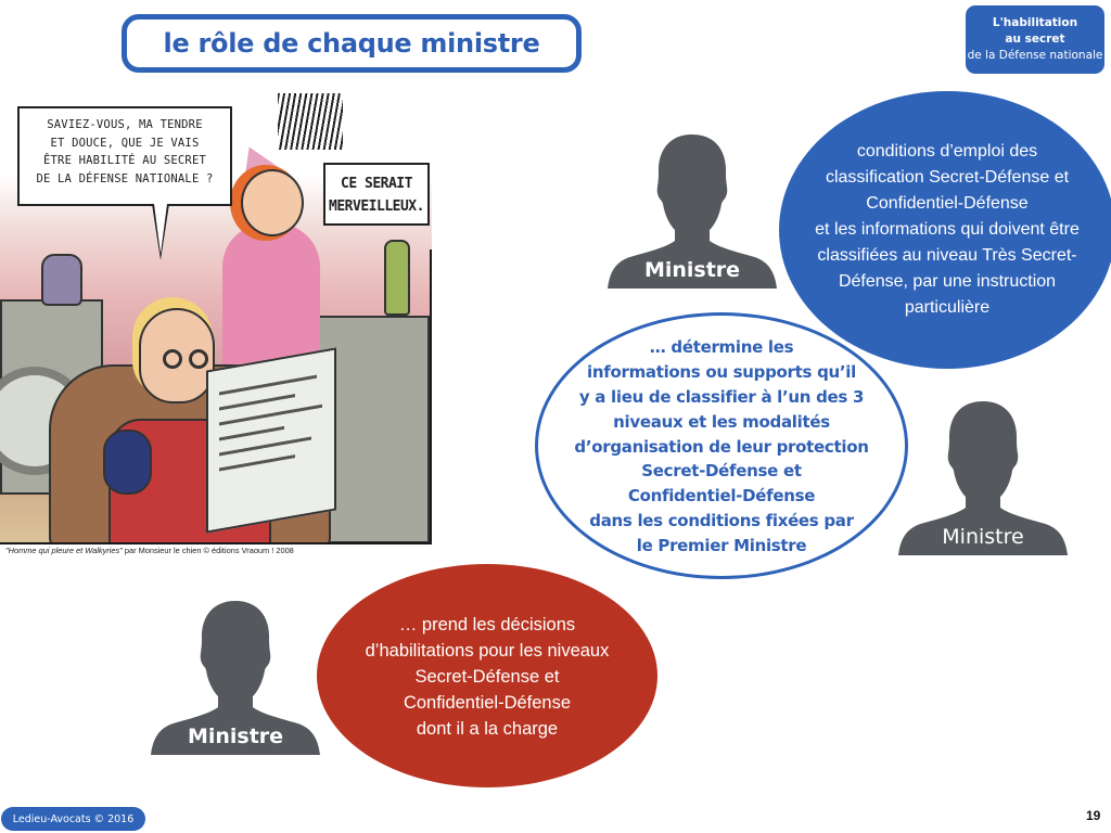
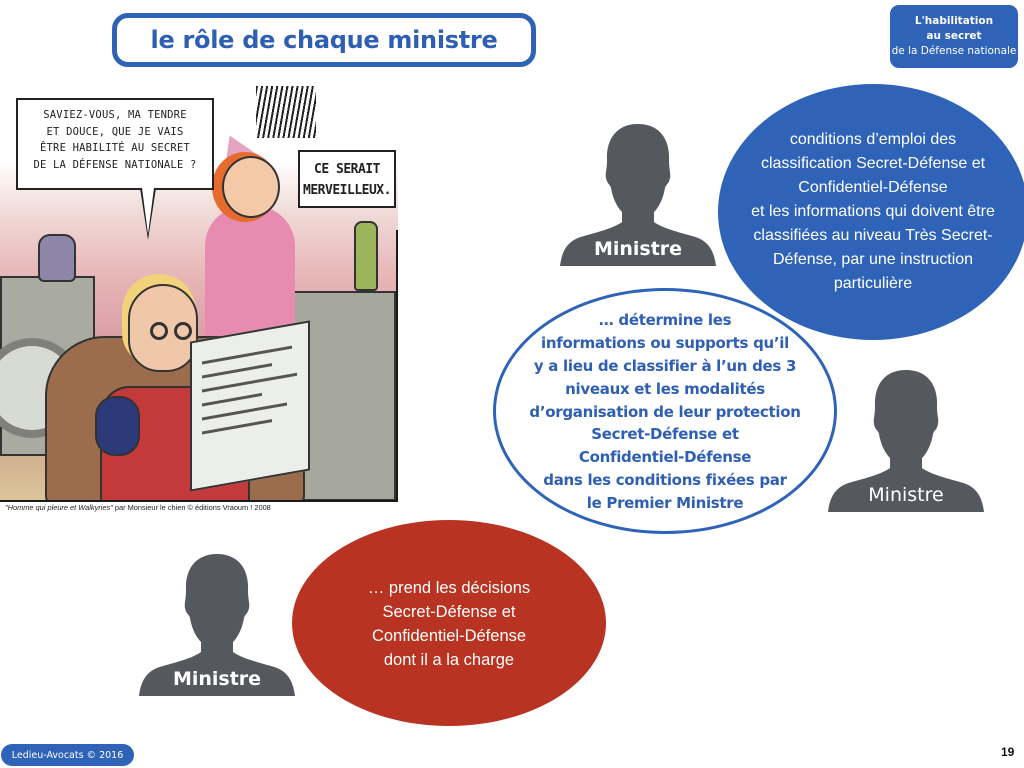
  le rôle de chaque ministre
  L'habilitation
  au secret
  de la Défense nationale
  SAVIEZ-VOUS, MA TENDRE
  ET DOUCE, QUE JE VAIS
  ÊTRE HABILITÉ AU SECRET
  DE LA DÉFENSE NATIONALE ?
  CE SERAIT
  MERVEILLEUX.
  "Homme qui pleure et Walkyries" par Monsieur le chien © éditions Vraoum ! 2008
  Ministre
  Ministre
  Ministre
  … détermine les
  informations ou supports qu’il
  y a lieu de classifier à l’un des 3
  niveaux et les modalités
  d’organisation de leur protection
  Secret-Défense et
  Confidentiel-Défense
  dans les conditions fixées par
  le Premier Ministre
  conditions d’emploi des
  classification Secret-Défense et
  Confidentiel-Défense
  et les informations qui doivent être
  classifiées au niveau Très Secret-
  Défense, par une instruction
  particulière
  … prend les décisions
- d’habilitations pour les niveaux
  Secret-Défense et
  Confidentiel-Défense
  dont il a la charge
  Ledieu-Avocats © 2016
  19
